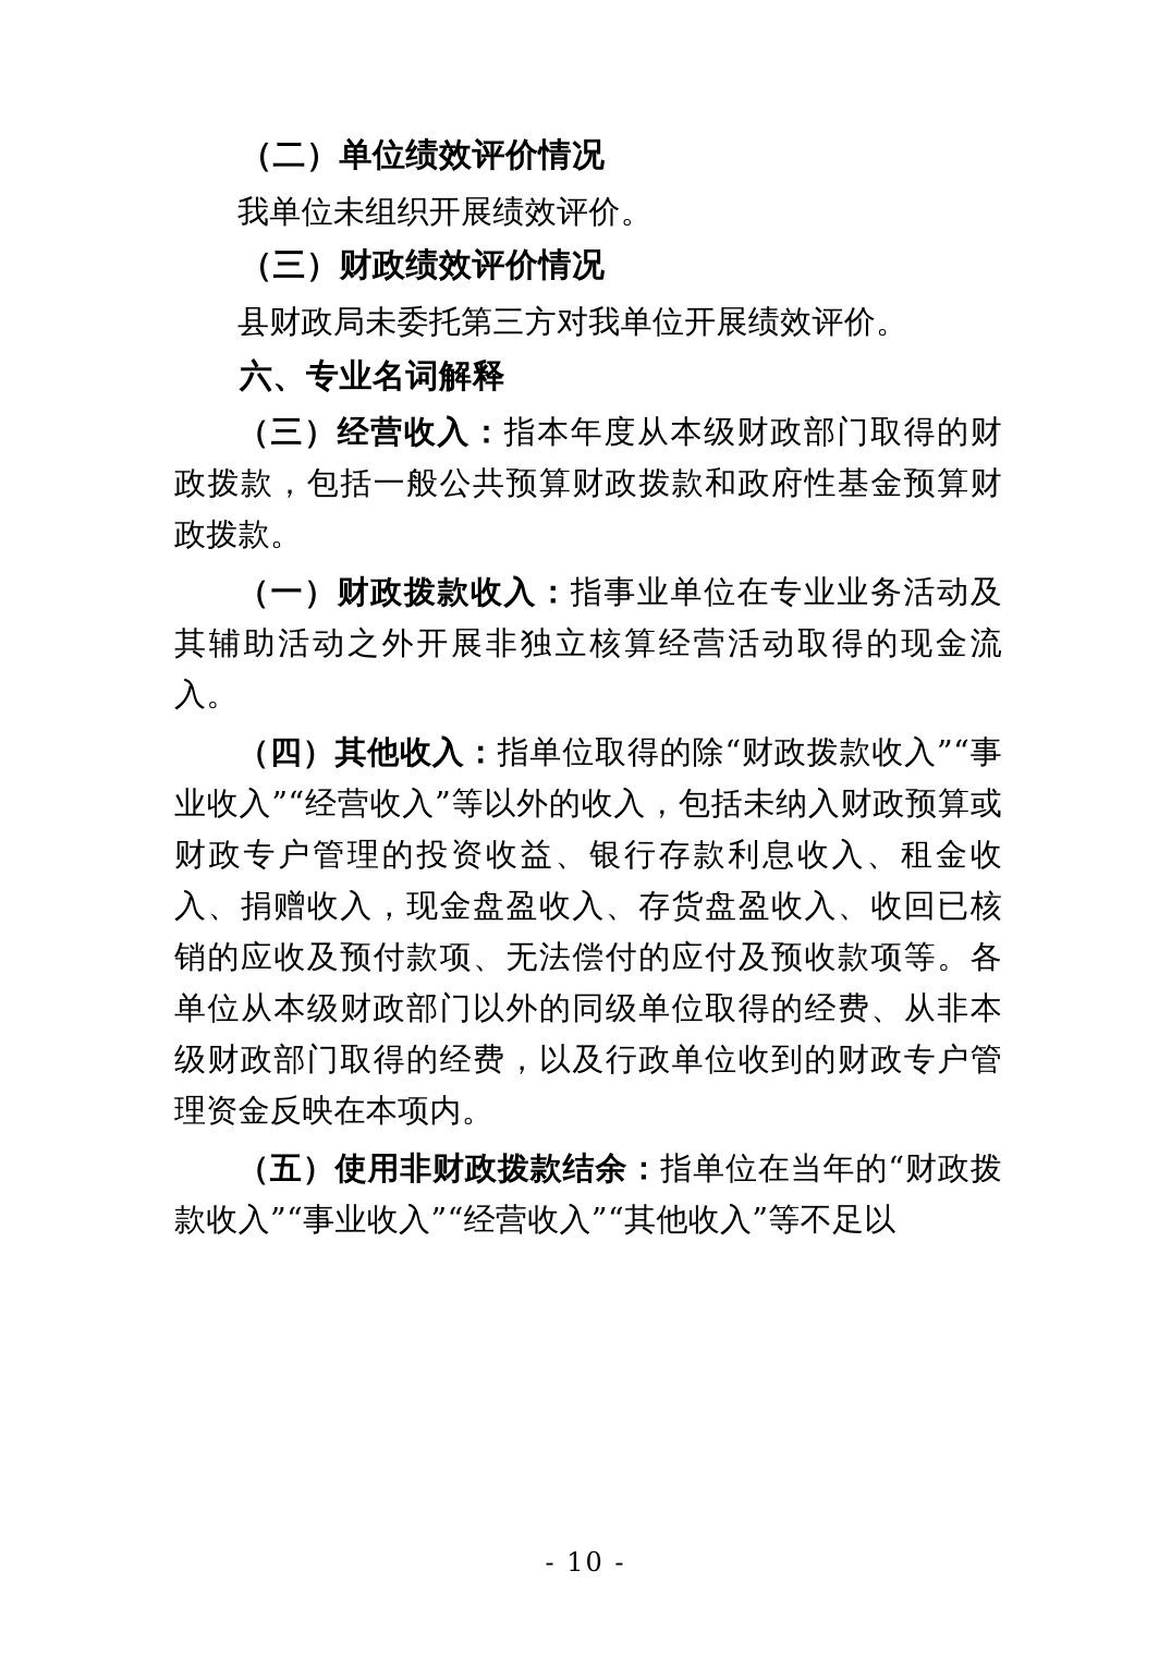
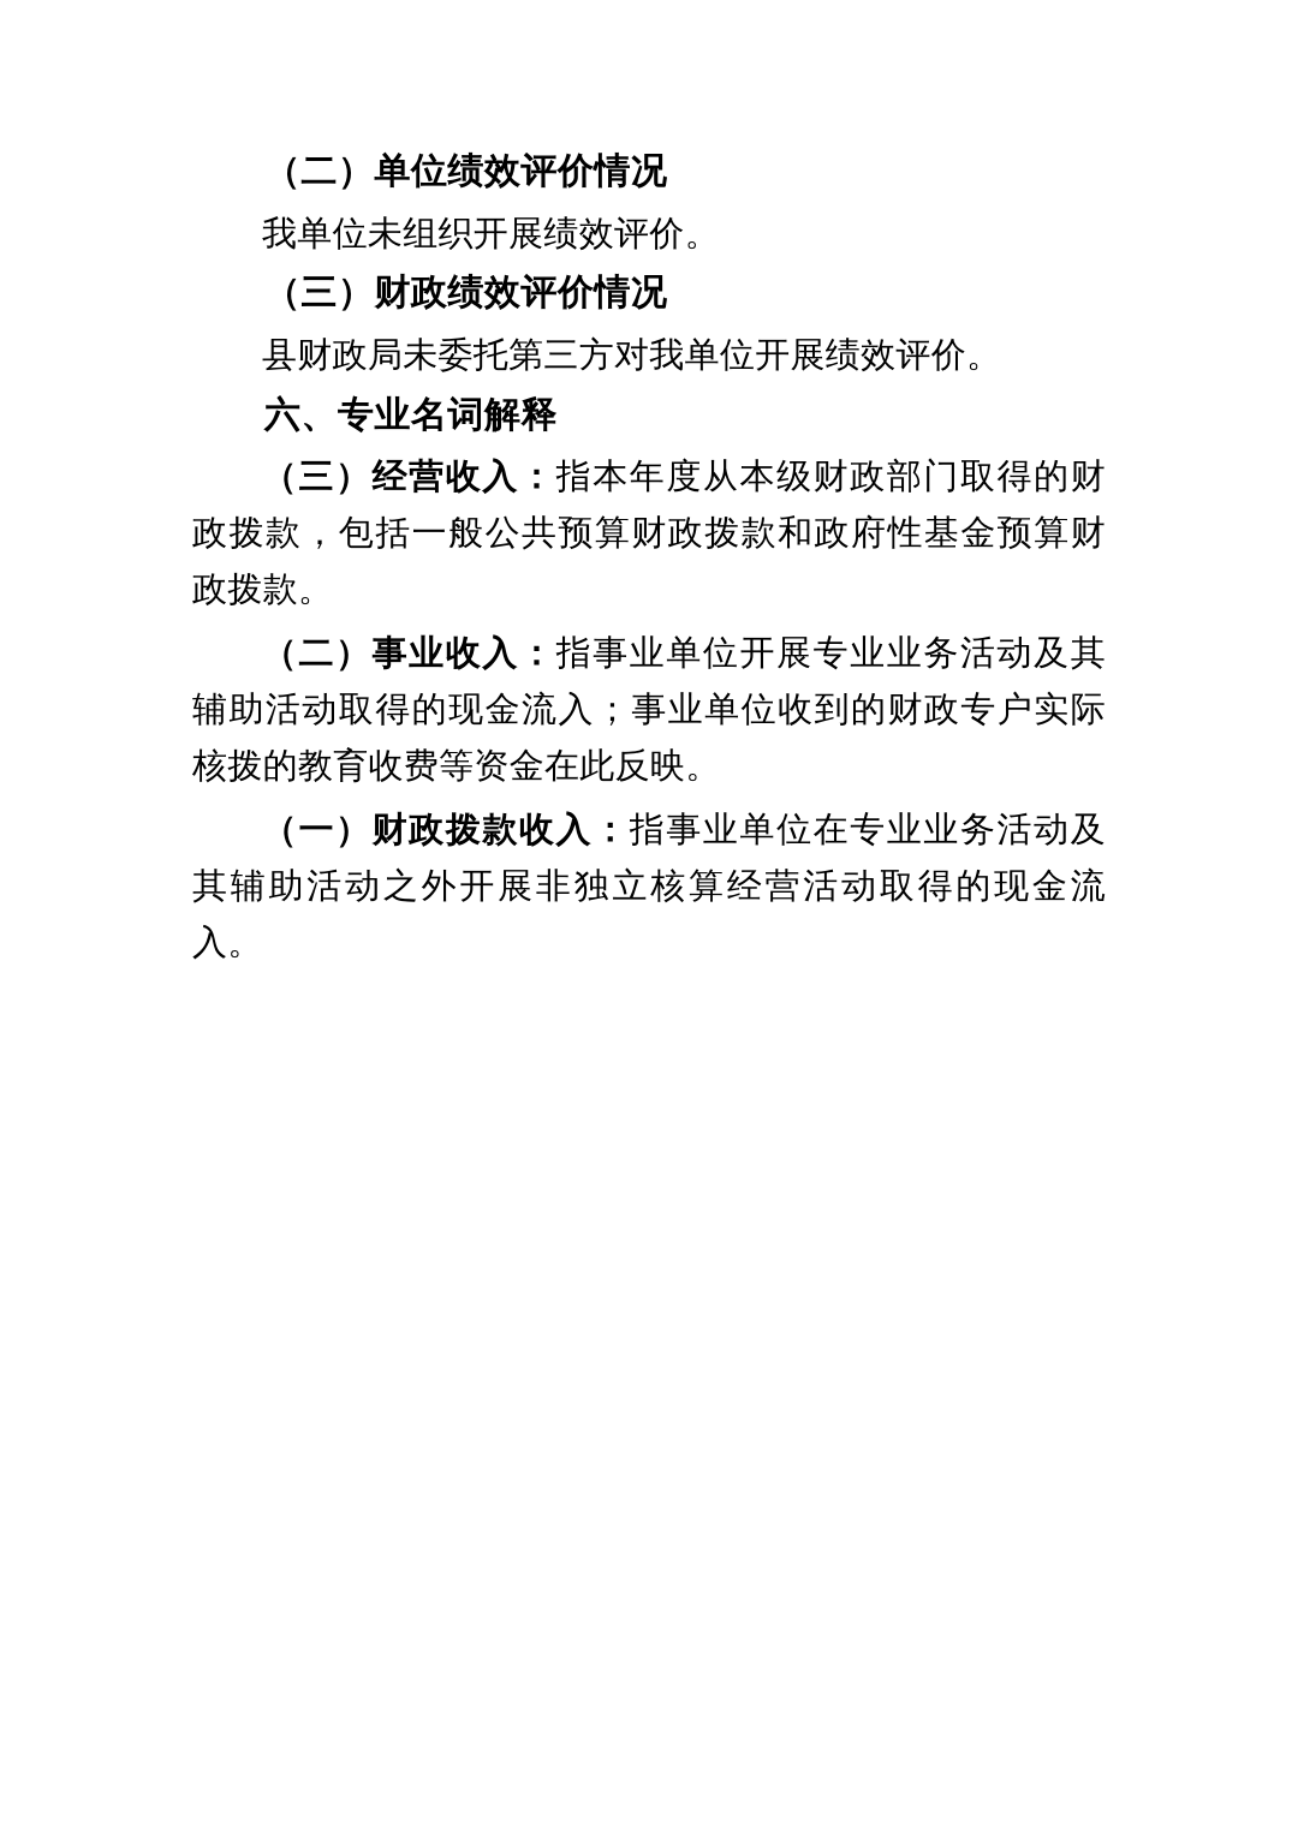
  （二）单位绩效评价情况
  我单位未组织开展绩效评价。
  （三）财政绩效评价情况
  县财政局未委托第三方对我单位开展绩效评价。
  六、专业名词解释
  （三）经营收入：指本年度从本级财政部门取得的财政拨款，包括一般公共预算财政拨款和政府性基金预算财政拨款。
+ （二）事业收入：指事业单位开展专业业务活动及其辅助活动取得的现金流入；事业单位收到的财政专户实际核拨的教育收费等资金在此反映。
  （一）财政拨款收入：指事业单位在专业业务活动及其辅助活动之外开展非独立核算经营活动取得的现金流入。
- （四）其他收入：指单位取得的除“财政拨款收入”“事业收入”“经营收入”等以外的收入，包括未纳入财政预算或财政专户管理的投资收益、银行存款利息收入、租金收入、捐赠收入，现金盘盈收入、存货盘盈收入、收回已核销的应收及预付款项、无法偿付的应付及预收款项等。各单位从本级财政部门以外的同级单位取得的经费、从非本级财政部门取得的经费，以及行政单位收到的财政专户管理资金反映在本项内。
- （五）使用非财政拨款结余：指单位在当年的“财政拨款收入”“事业收入”“经营收入”“其他收入”等不足以
- - 10 -
